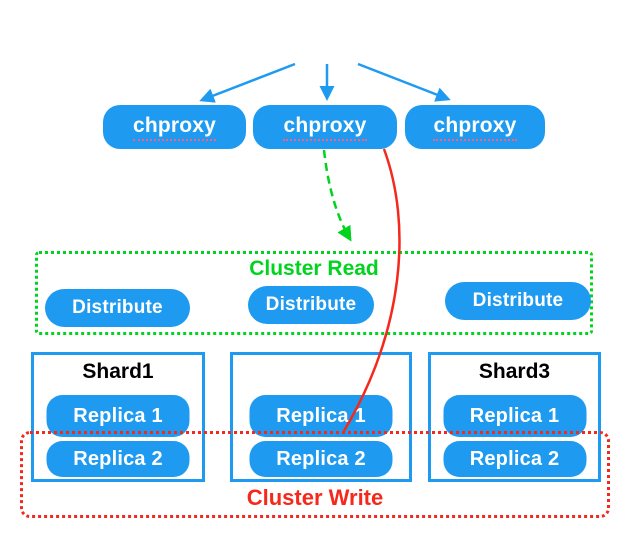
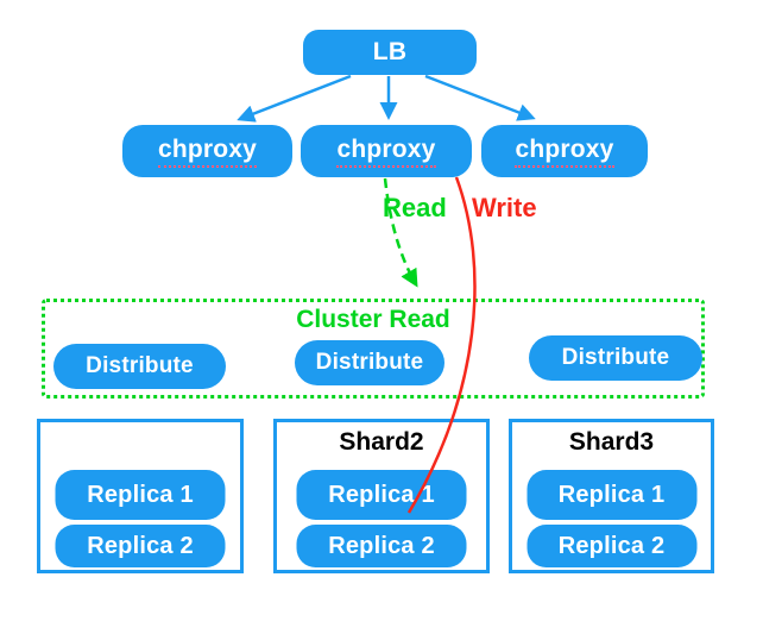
+ LB
  chproxy
  chproxy
  chproxy
+ Read
+ Write
  Cluster Read
  Distribute
  Distribute
  Distribute
- Shard1
  Replica 1
  Replica 2
+ Shard2
  Replica 1
  Replica 2
  Shard3
  Replica 1
  Replica 2
- Cluster Write
